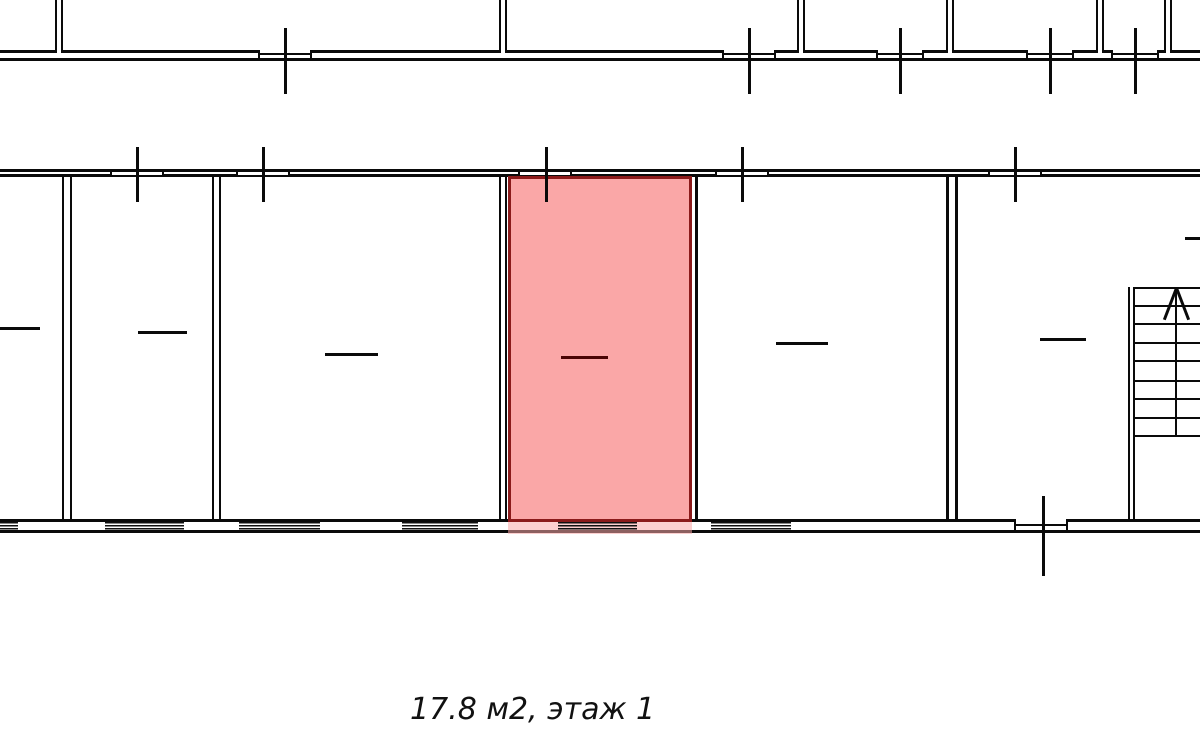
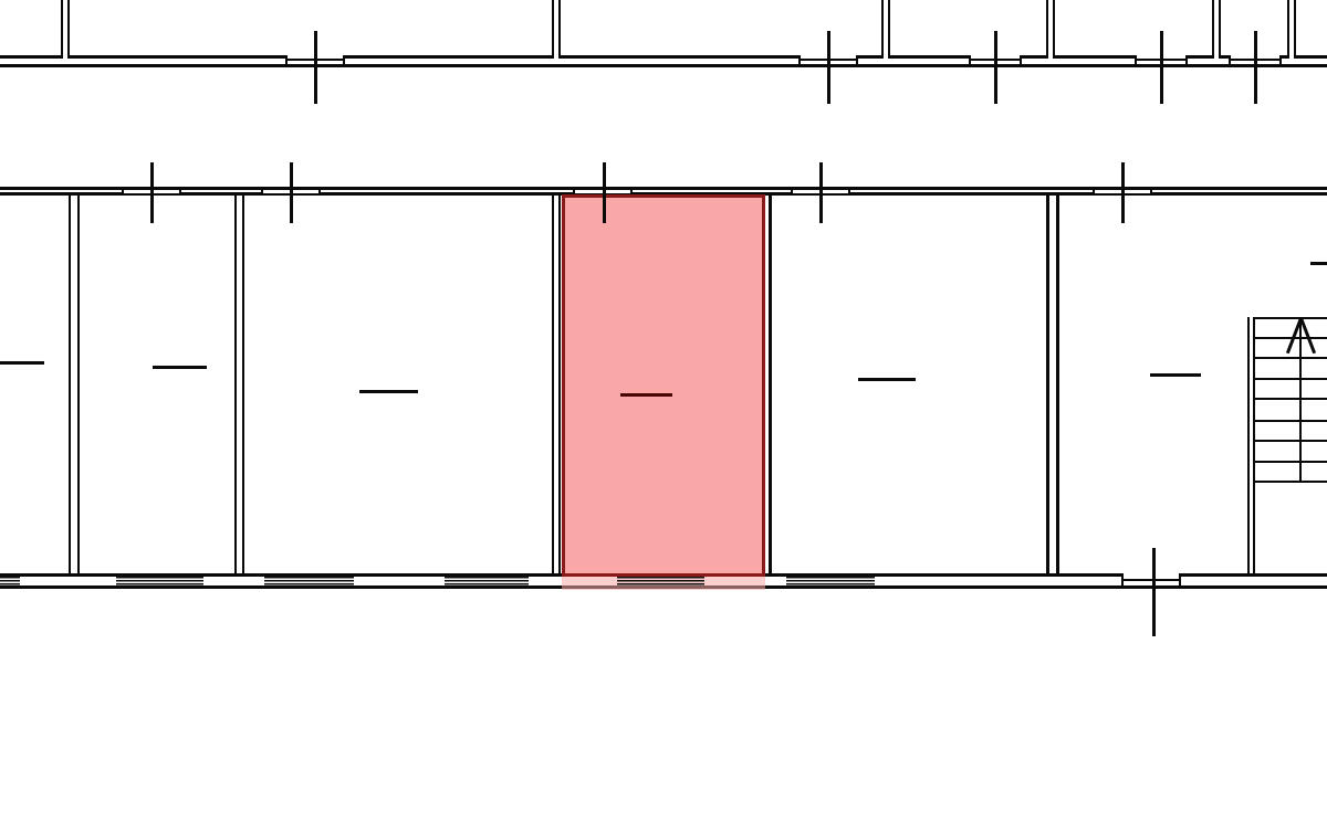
- 17.8 м2, этаж 1
